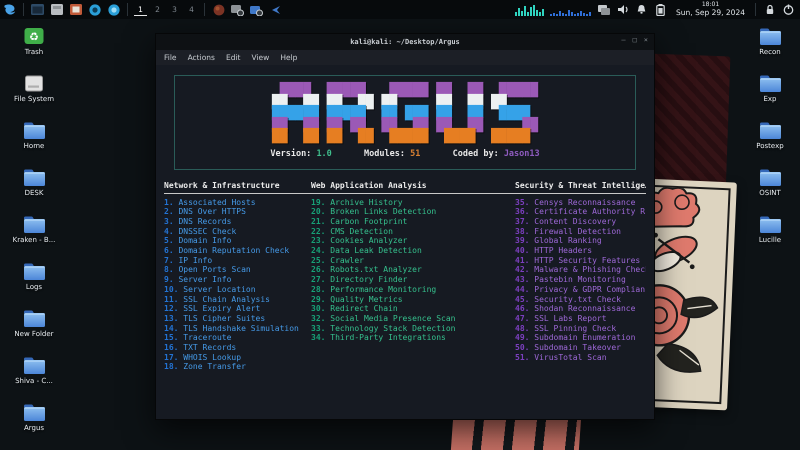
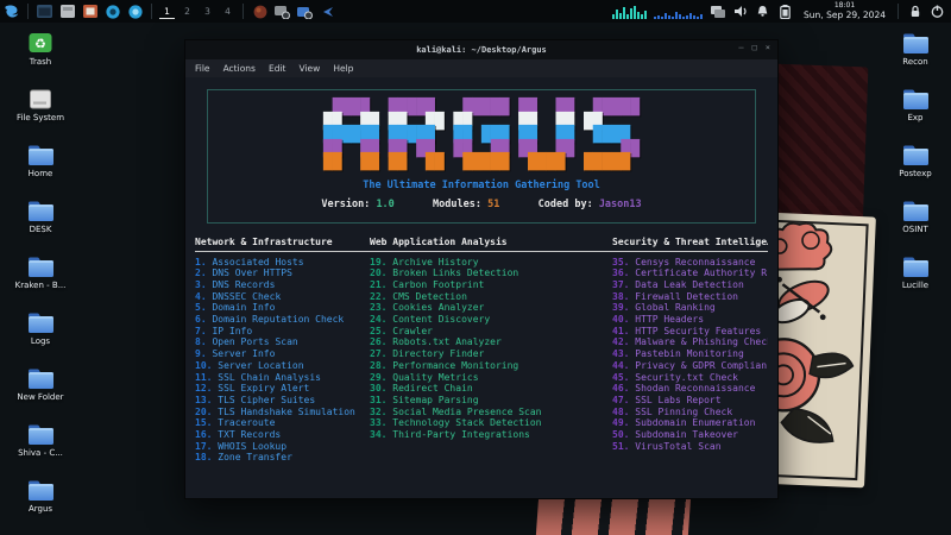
  1 2 3 4
  Sun, Sep 29, 2024
  ♻
  Trash
  File System
  Home
  DESK
  Kraken - B...
  Logs
  New Folder
  Shiva - C...
  Argus
  Recon
  Exp
  Postexp
  OSINT
  Lucille
  kali@kali: ~/Desktop/Argus
  –
  □
  ×
  File
  Actions
  Edit
  View
  Help
  ████ █████ █████ ██ ██ █████
  ██ ██ ██ ██ ██ ██ ██ ██
  ██████ █████ ██ ███ ██ ██ ████
  ██ ██ ██ ██ ██ ██ ██ ██ ██
  ██ ██ ██ ██ █████ ████ █████
+ The Ultimate Information Gathering Tool
  Version: 1.0 Modules: 51 Coded by: Jason13
  Network & Infrastructure
  Web Application Analysis
  Security & Threat Intellige
  1. Associated Hosts
  2. DNS Over HTTPS
  3. DNS Records
  4. DNSSEC Check
  5. Domain Info
  6. Domain Reputation Check
  7. IP Info
  8. Open Ports Scan
  9. Server Info
  10. Server Location
  11. SSL Chain Analysis
  12. SSL Expiry Alert
  13. TLS Cipher Suites
- 14. TLS Handshake Simulation
+ 20. TLS Handshake Simulation
  15. Traceroute
  16. TXT Records
  17. WHOIS Lookup
  18. Zone Transfer
  19. Archive History
  20. Broken Links Detection
  21. Carbon Footprint
  22. CMS Detection
  23. Cookies Analyzer
- 24. Data Leak Detection
+ 24. Content Discovery
  25. Crawler
  26. Robots.txt Analyzer
  27. Directory Finder
  28. Performance Monitoring
  29. Quality Metrics
  30. Redirect Chain
+ 31. Sitemap Parsing
  32. Social Media Presence Scan
  33. Technology Stack Detection
  34. Third-Party Integrations
  35. Censys Reconnaissance
  36. Certificate Authority R
- 37. Content Discovery
+ 37. Data Leak Detection
  38. Firewall Detection
  39. Global Ranking
  40. HTTP Headers
  41. HTTP Security Features
  42. Malware & Phishing Chec
  43. Pastebin Monitoring
  44. Privacy & GDPR Complian
  45. Security.txt Check
  46. Shodan Reconnaissance
  47. SSL Labs Report
  48. SSL Pinning Check
  49. Subdomain Enumeration
  50. Subdomain Takeover
  51. VirusTotal Scan
